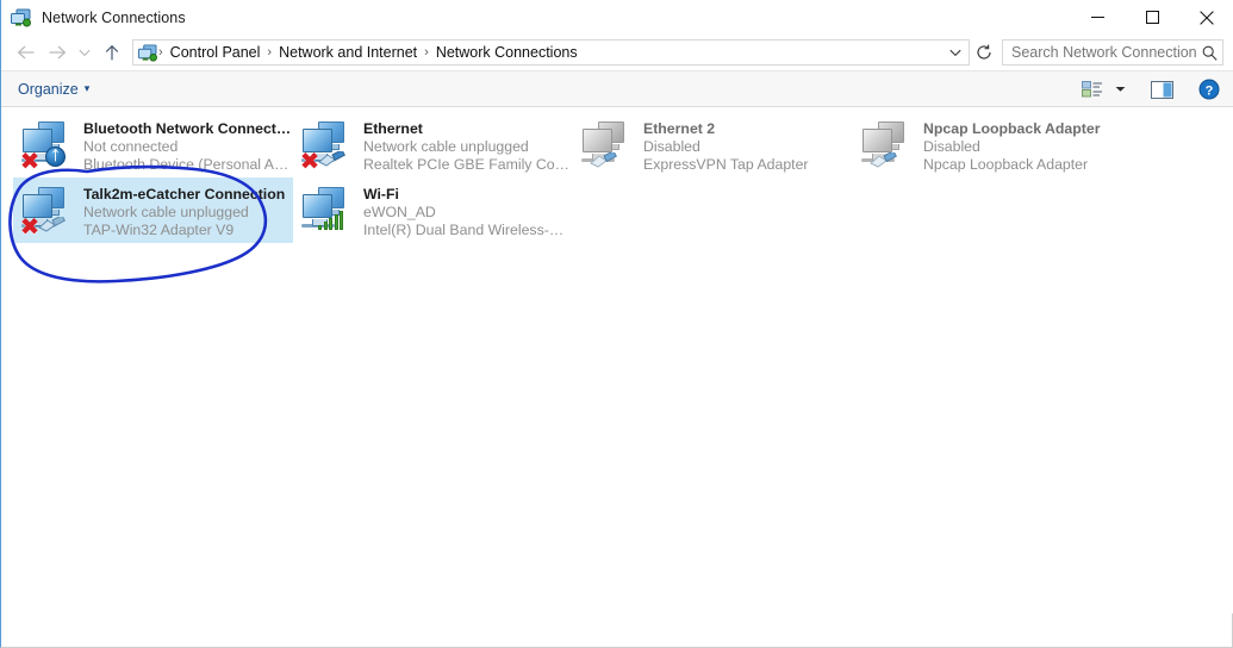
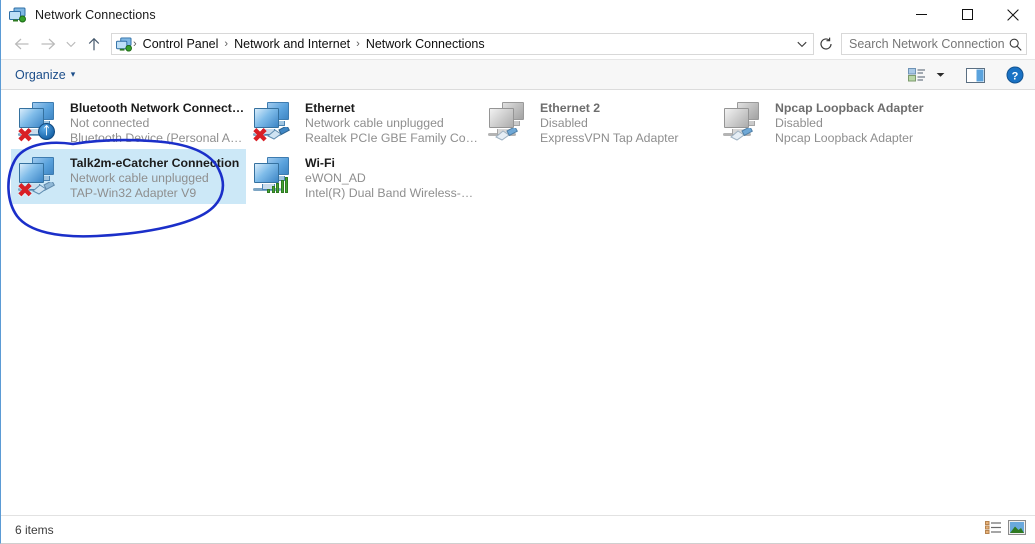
  Network Connections
  ›
  Control Panel
  ›
  Network and Internet
  ›
  Network Connections
  Search Network Connection
  Organize
  ▾
  ?
  ✖
  ᛏ
  Bluetooth Network Connectio
  Not connected
  Bluetooth Device (Personal Area
  ✖
  Ethernet
  Network cable unplugged
  Realtek PCIe GBE Family Contr
  Ethernet 2
  Disabled
  ExpressVPN Tap Adapter
  Npcap Loopback Adapter
  Disabled
  Npcap Loopback Adapter
  ✖
  Talk2m-eCatcher Connetion
  Network cable unplugged
  TAP-Win32 Adapter V9
  Wi-Fi
  eWON_AD
  Intel(R) Dual Band Wireless-AC
+ 6 items
